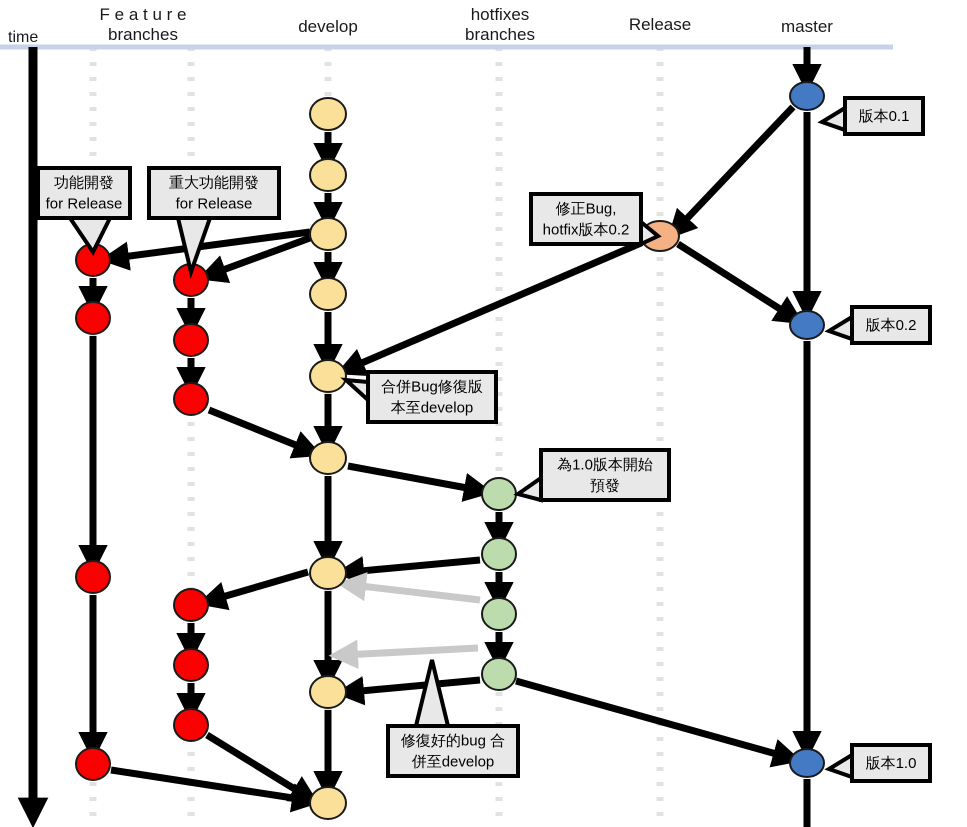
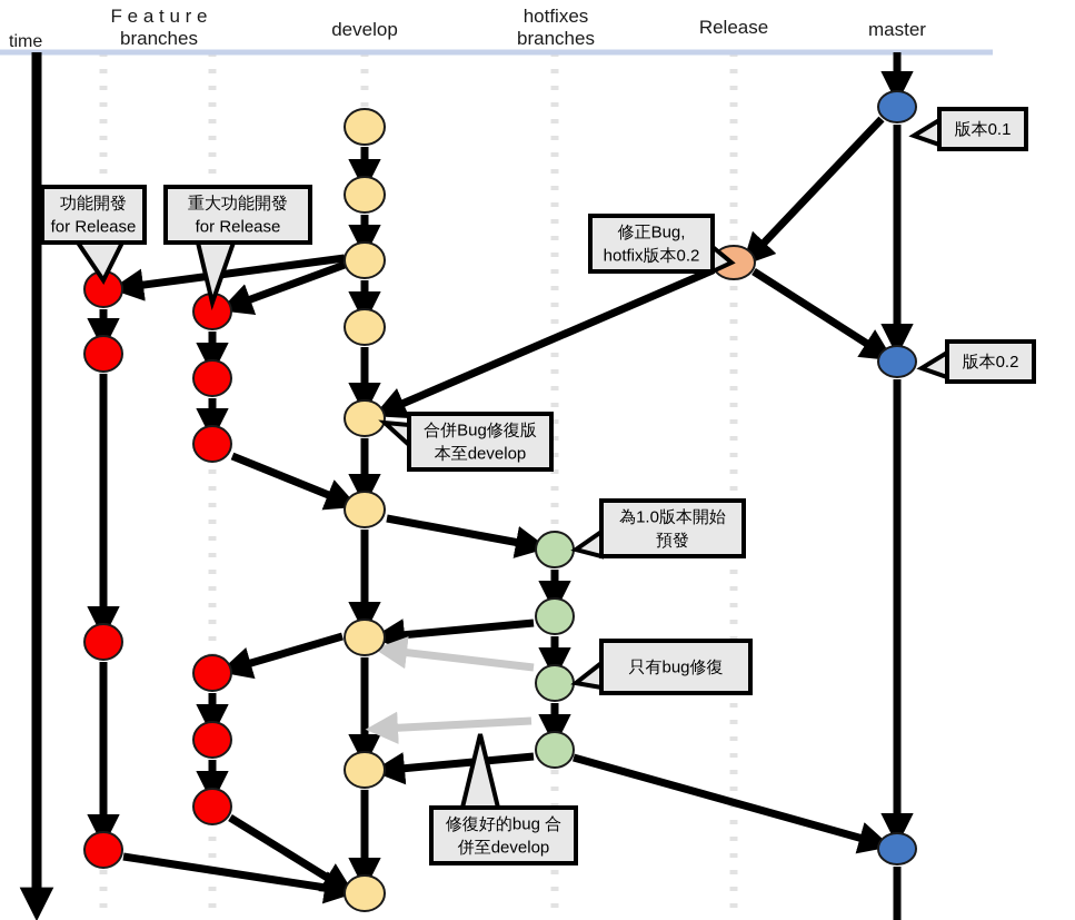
  time
  功能開發
  for Release
  重大功能開發
  for Release
  修正Bug,
  hotfix版本0.2
  合併Bug修復版
  本至develop
  為1.0版本開始
  預發
+ 只有bug修復
  修復好的bug 合
  併至develop
  版本0.1
  版本0.2
- 版本1.0
  F e a t u r e
  branches
  develop
  hotfixes
  branches
  Release
  master
